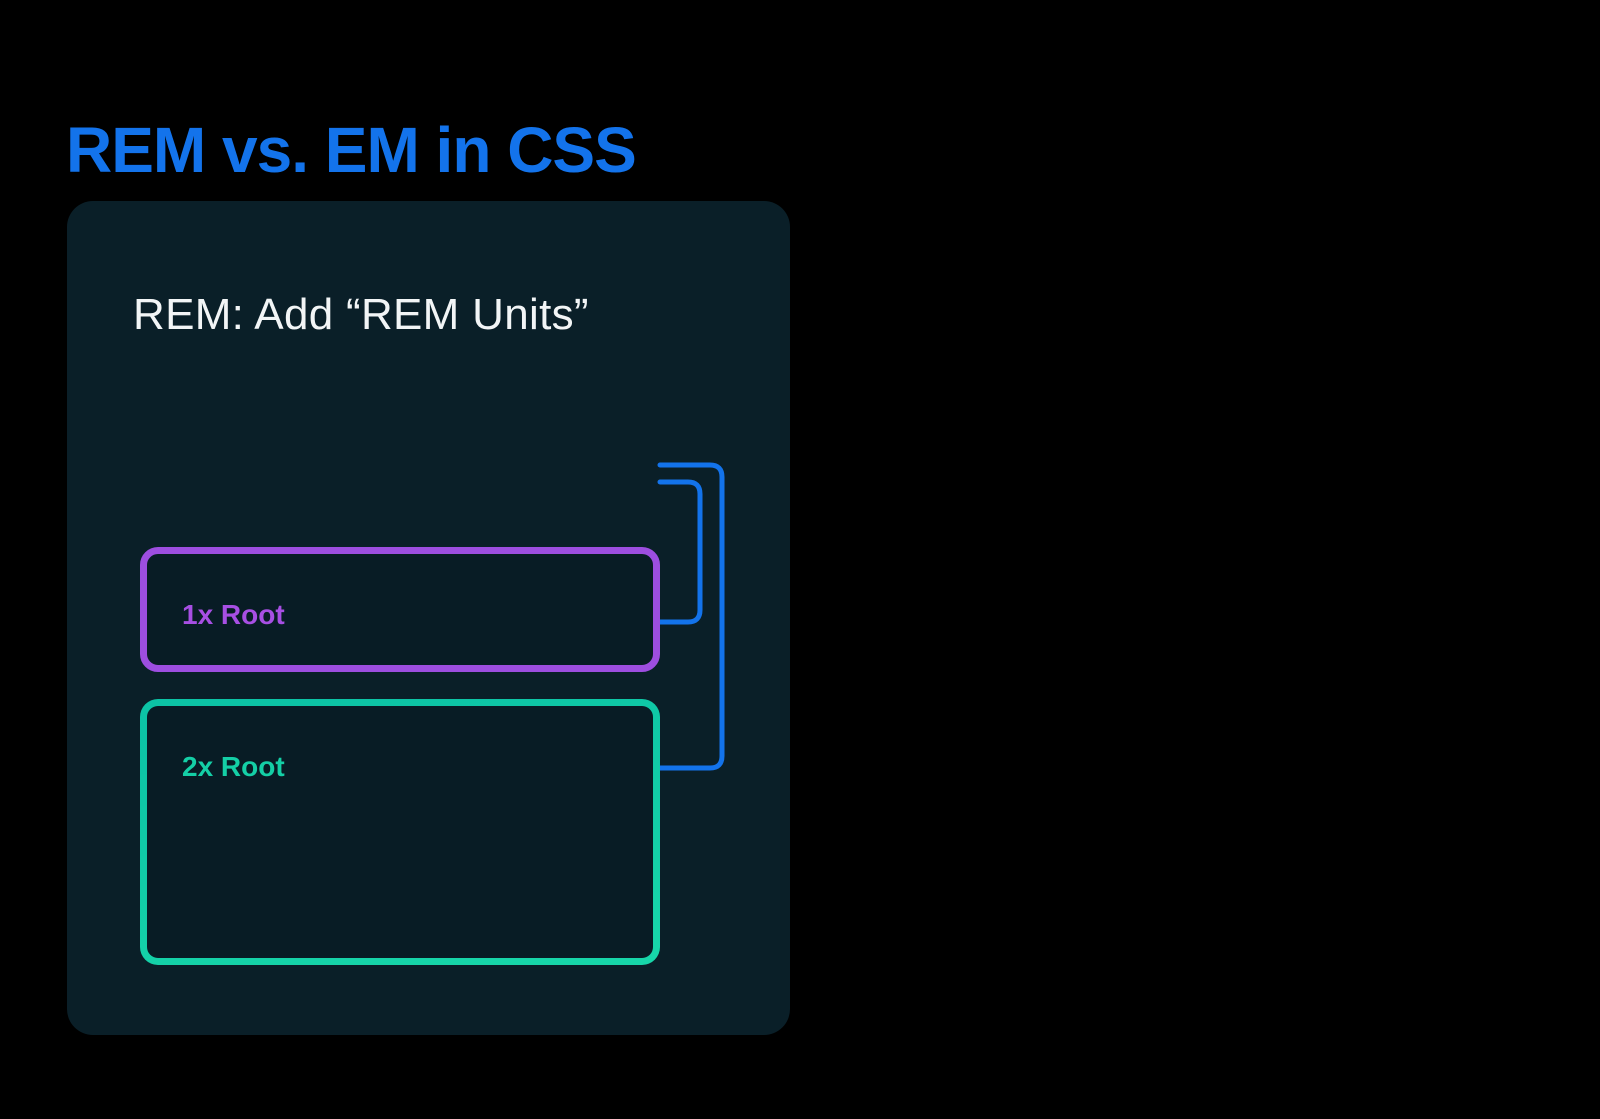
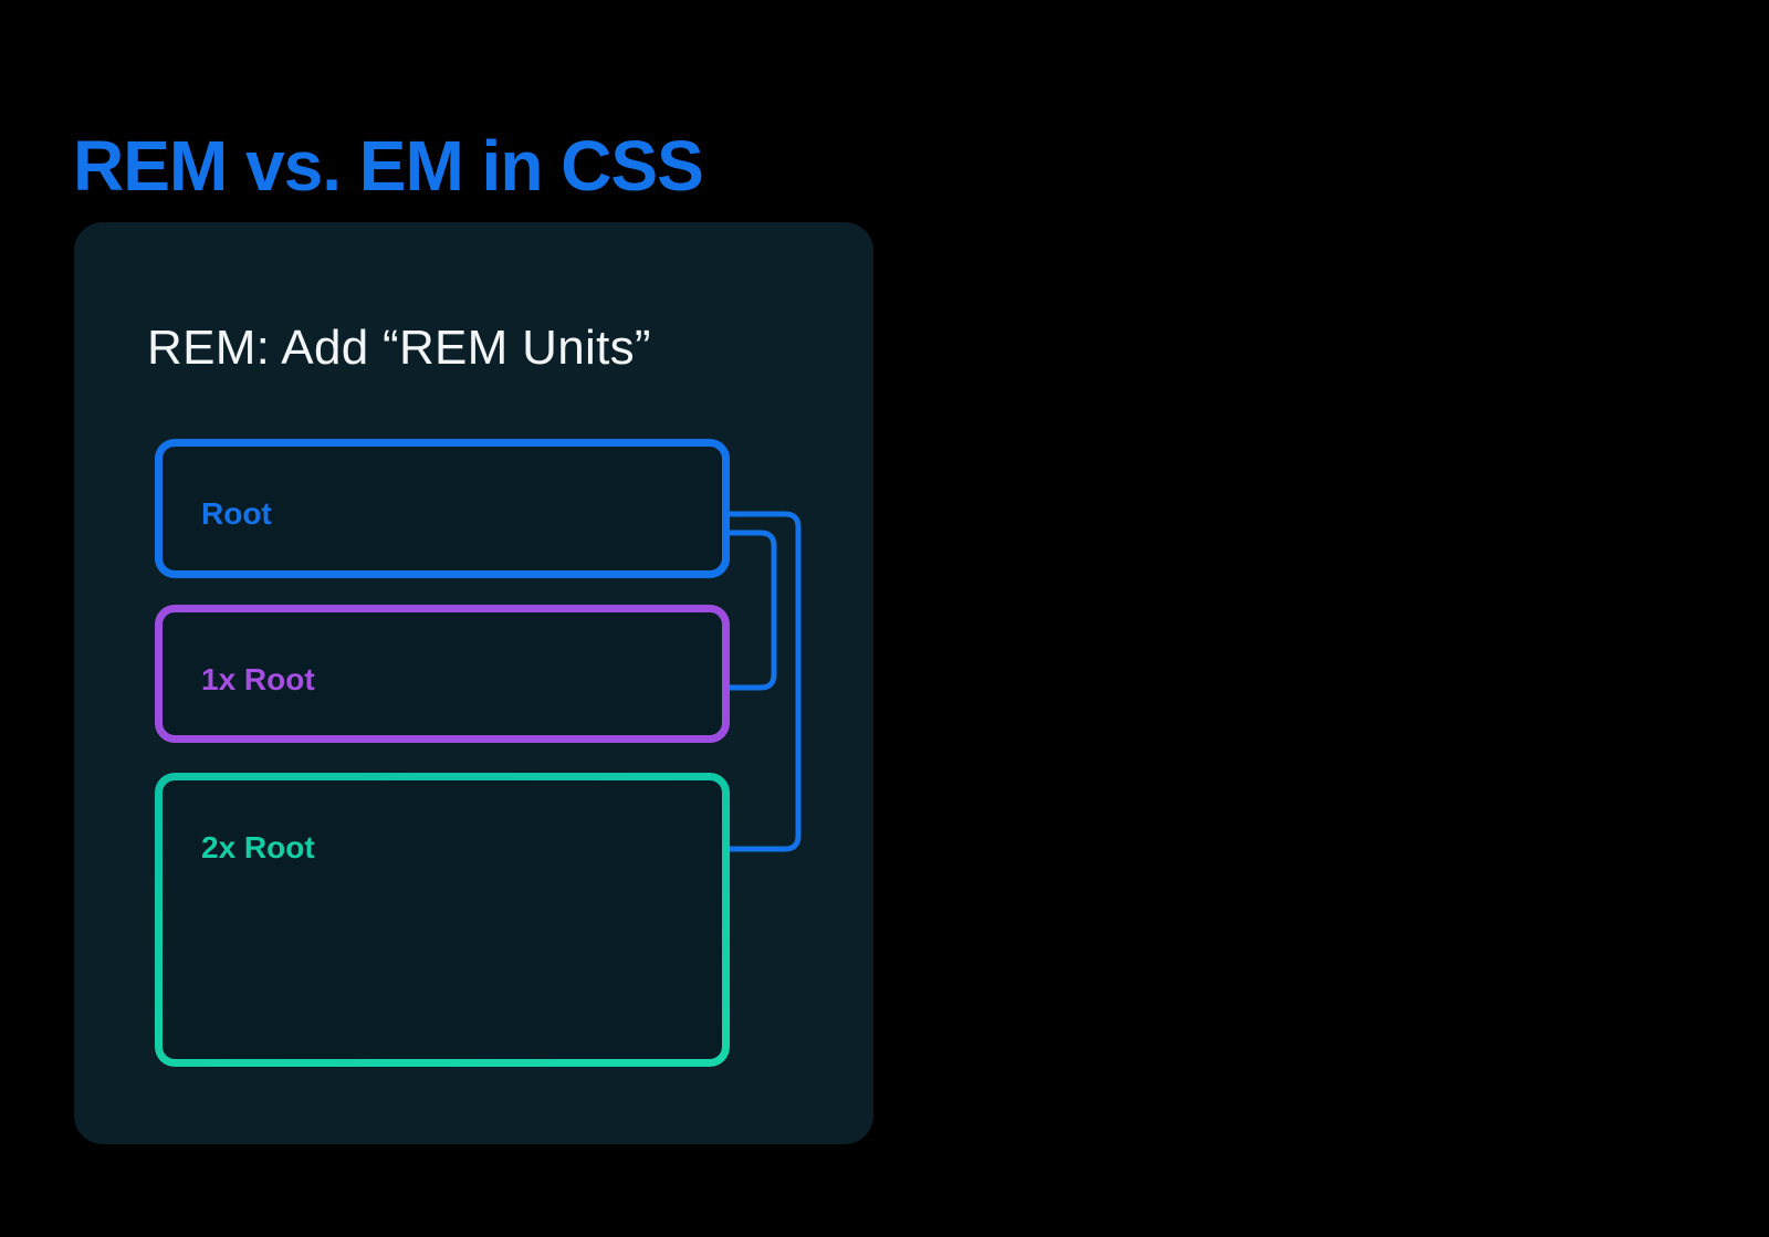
  REM vs. EM in CSS
  REM: Add “REM Units”
+ Root
  1x Root
  2x Root
